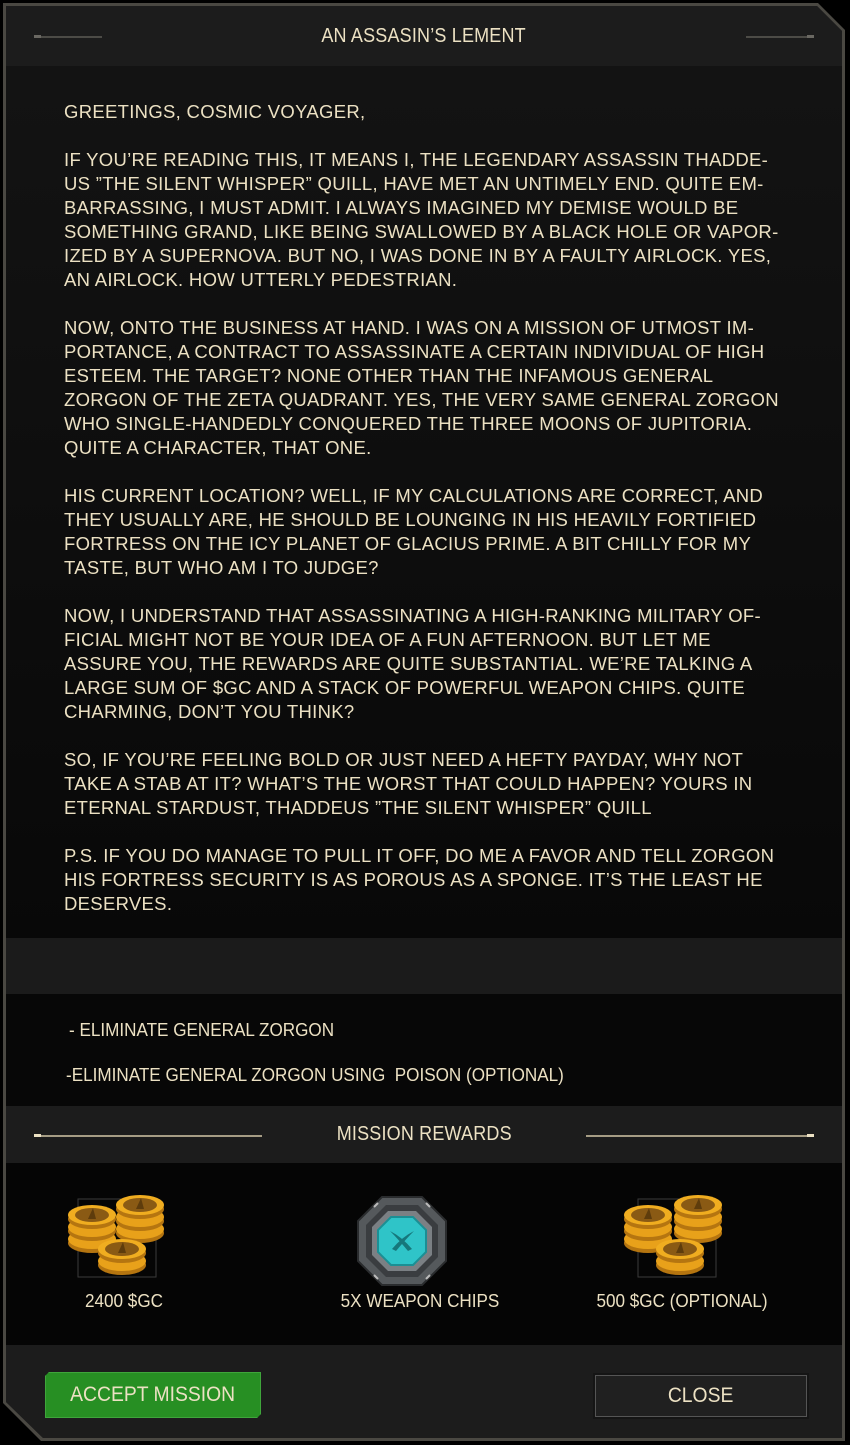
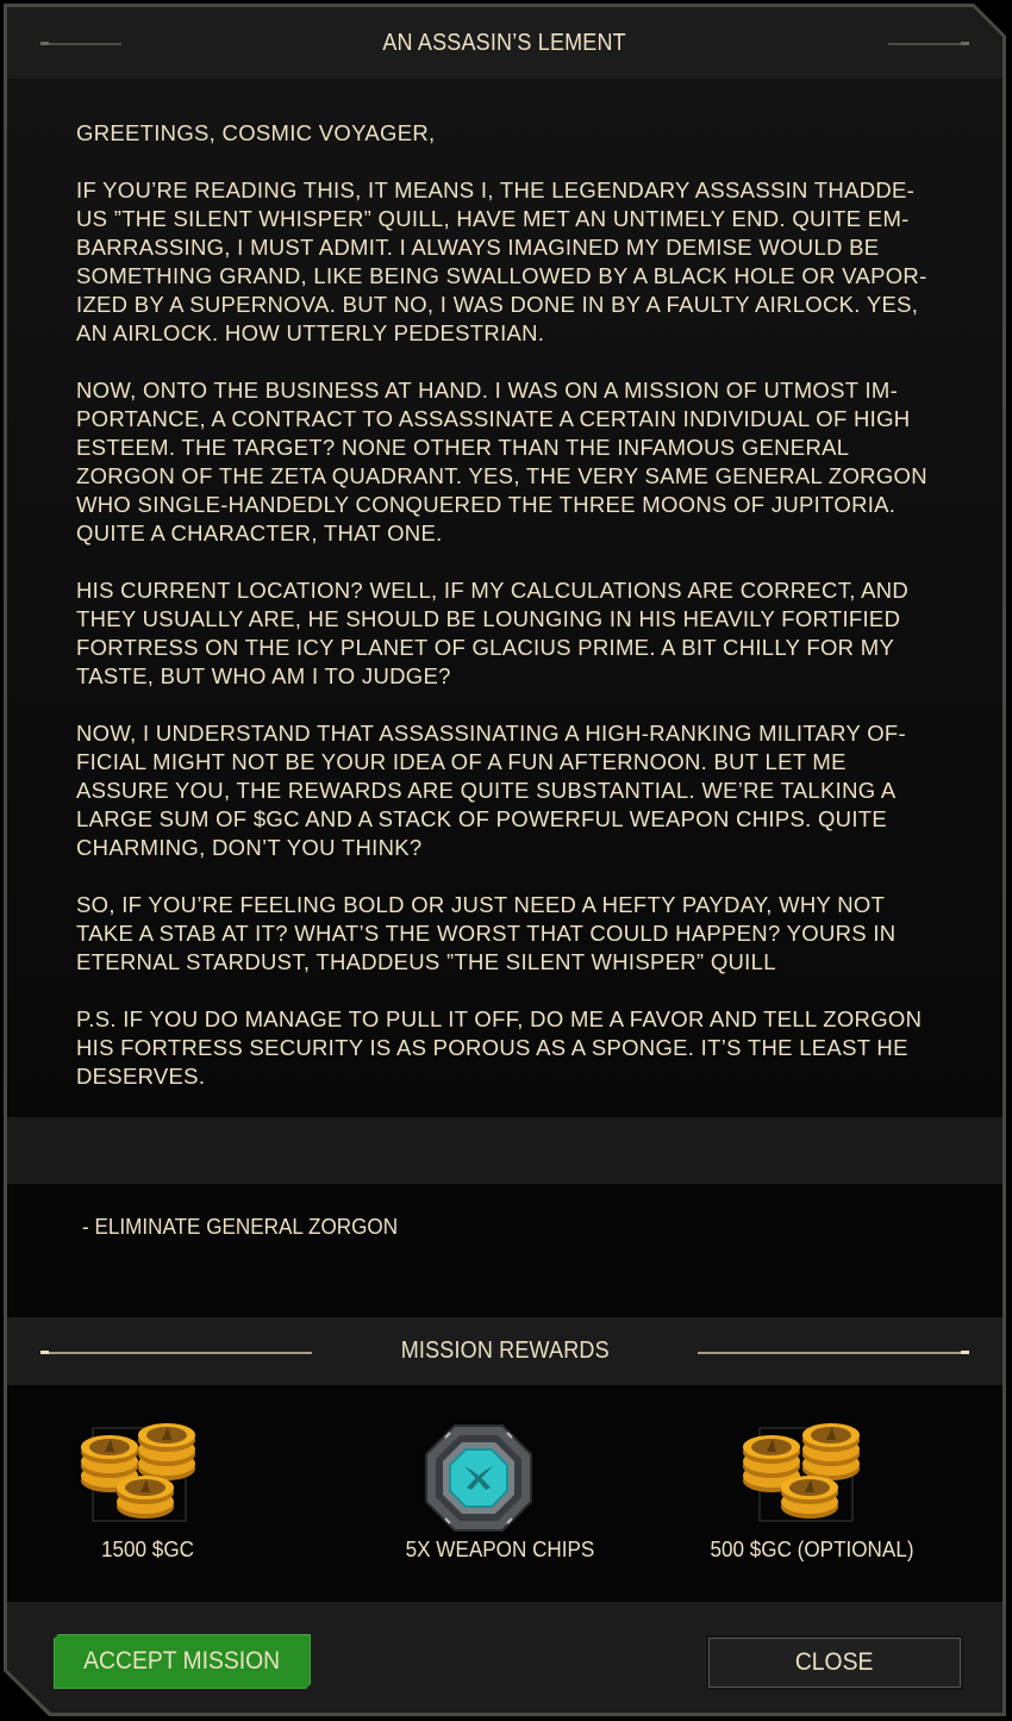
  AN ASSASIN’S LEMENT
  GREETINGS, COSMIC VOYAGER,
  IF YOU’RE READING THIS, IT MEANS I, THE LEGENDARY ASSASSIN THADDE-
  US ”THE SILENT WHISPER” QUILL, HAVE MET AN UNTIMELY END. QUITE EM-
  BARRASSING, I MUST ADMIT. I ALWAYS IMAGINED MY DEMISE WOULD BE
  SOMETHING GRAND, LIKE BEING SWALLOWED BY A BLACK HOLE OR VAPOR-
  IZED BY A SUPERNOVA. BUT NO, I WAS DONE IN BY A FAULTY AIRLOCK. YES,
  AN AIRLOCK. HOW UTTERLY PEDESTRIAN.
  NOW, ONTO THE BUSINESS AT HAND. I WAS ON A MISSION OF UTMOST IM-
  PORTANCE, A CONTRACT TO ASSASSINATE A CERTAIN INDIVIDUAL OF HIGH
  ESTEEM. THE TARGET? NONE OTHER THAN THE INFAMOUS GENERAL
  ZORGON OF THE ZETA QUADRANT. YES, THE VERY SAME GENERAL ZORGON
  WHO SINGLE-HANDEDLY CONQUERED THE THREE MOONS OF JUPITORIA.
  QUITE A CHARACTER, THAT ONE.
  HIS CURRENT LOCATION? WELL, IF MY CALCULATIONS ARE CORRECT, AND
  THEY USUALLY ARE, HE SHOULD BE LOUNGING IN HIS HEAVILY FORTIFIED
  FORTRESS ON THE ICY PLANET OF GLACIUS PRIME. A BIT CHILLY FOR MY
  TASTE, BUT WHO AM I TO JUDGE?
  NOW, I UNDERSTAND THAT ASSASSINATING A HIGH-RANKING MILITARY OF-
  FICIAL MIGHT NOT BE YOUR IDEA OF A FUN AFTERNOON. BUT LET ME
  ASSURE YOU, THE REWARDS ARE QUITE SUBSTANTIAL. WE’RE TALKING A
  LARGE SUM OF $GC AND A STACK OF POWERFUL WEAPON CHIPS. QUITE
  CHARMING, DON’T YOU THINK?
  SO, IF YOU’RE FEELING BOLD OR JUST NEED A HEFTY PAYDAY, WHY NOT
  TAKE A STAB AT IT? WHAT’S THE WORST THAT COULD HAPPEN? YOURS IN
  ETERNAL STARDUST, THADDEUS ”THE SILENT WHISPER” QUILL
  P.S. IF YOU DO MANAGE TO PULL IT OFF, DO ME A FAVOR AND TELL ZORGON
  HIS FORTRESS SECURITY IS AS POROUS AS A SPONGE. IT’S THE LEAST HE
  DESERVES.
  - ELIMINATE GENERAL ZORGON
- -ELIMINATE GENERAL ZORGON USING POISON (OPTIONAL)
  MISSION REWARDS
- 2400 $GC
+ 1500 $GC
  5X WEAPON CHIPS
  500 $GC (OPTIONAL)
  ACCEPT MISSION
  CLOSE
